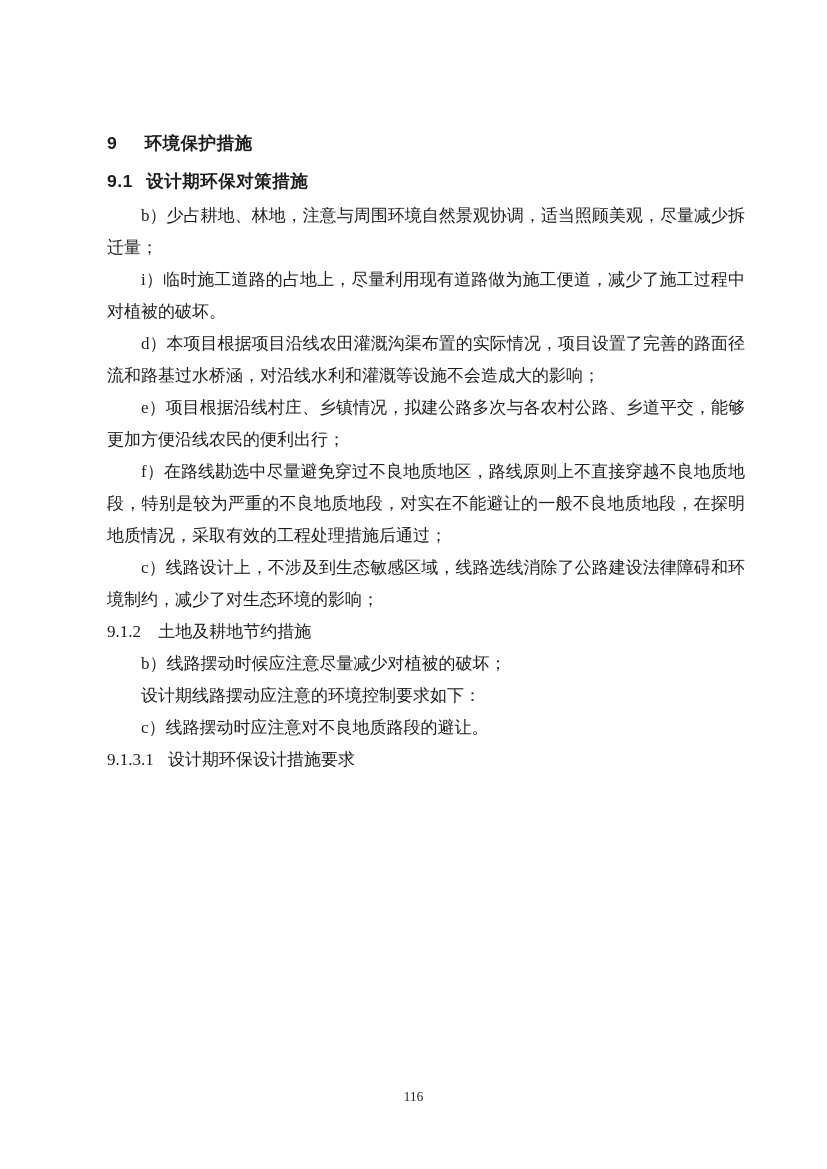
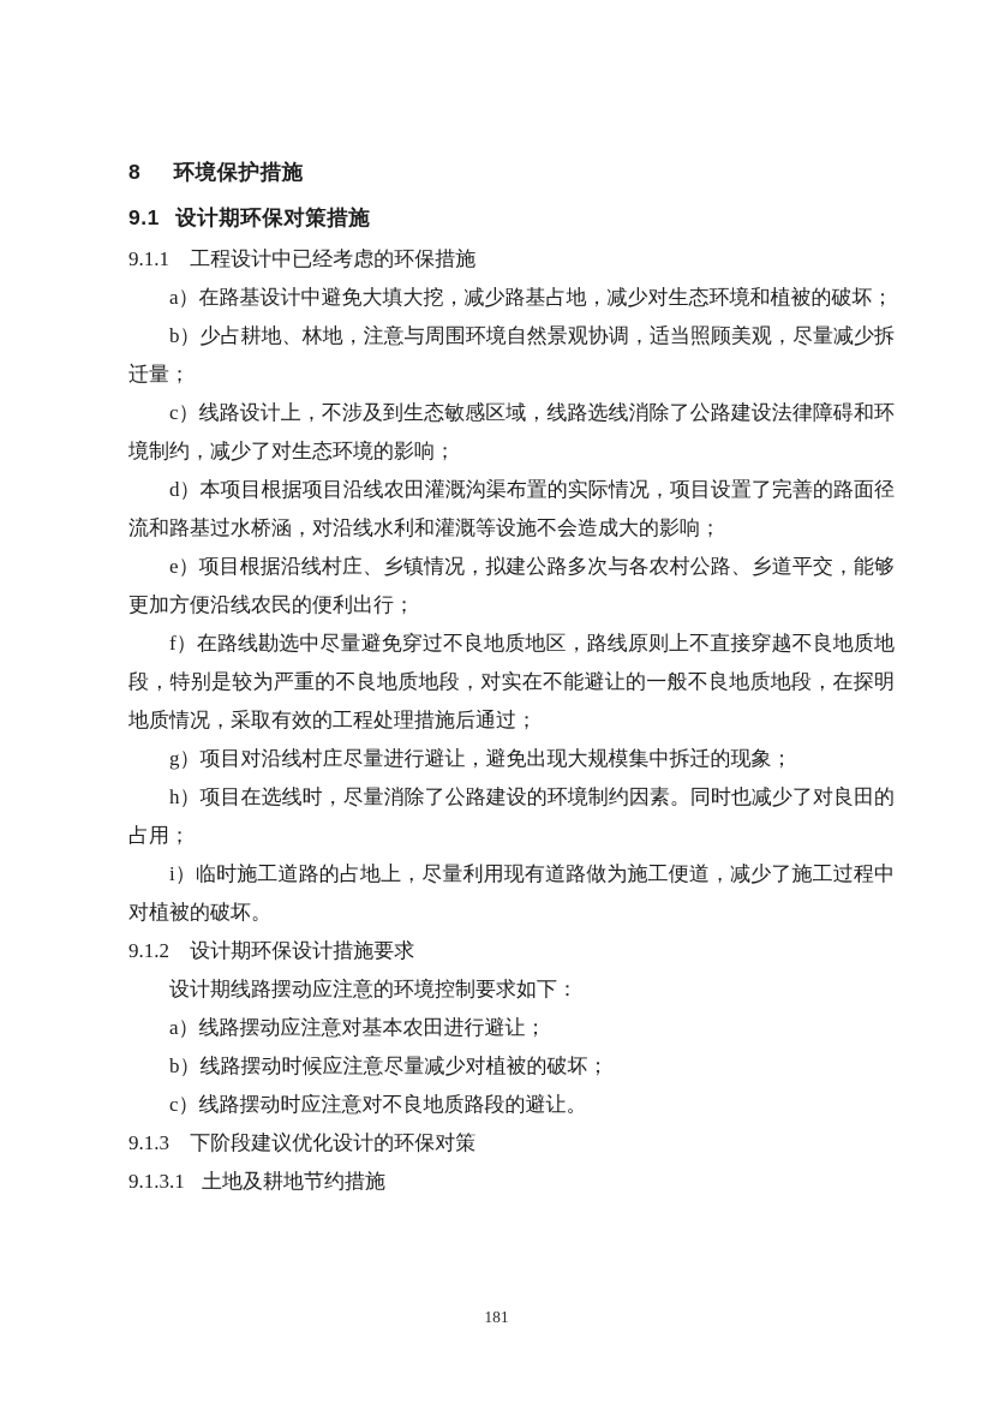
- 9 环境保护措施
+ 8 环境保护措施
  9.1 设计期环保对策措施
+ 9.1.1 工程设计中已经考虑的环保措施
+ a）在路基设计中避免大填大挖，减少路基占地，减少对生态环境和植被的破坏；
  b）少占耕地、林地，注意与周围环境自然景观协调，适当照顾美观，尽量减少拆迁量；
- i）临时施工道路的占地上，尽量利用现有道路做为施工便道，减少了施工过程中对植被的破坏。
+ c）线路设计上，不涉及到生态敏感区域，线路选线消除了公路建设法律障碍和环境制约，减少了对生态环境的影响；
  d）本项目根据项目沿线农田灌溉沟渠布置的实际情况，项目设置了完善的路面径流和路基过水桥涵，对沿线水利和灌溉等设施不会造成大的影响；
  e）项目根据沿线村庄、乡镇情况，拟建公路多次与各农村公路、乡道平交，能够更加方便沿线农民的便利出行；
  f）在路线勘选中尽量避免穿过不良地质地区，路线原则上不直接穿越不良地质地段，特别是较为严重的不良地质地段，对实在不能避让的一般不良地质地段，在探明地质情况，采取有效的工程处理措施后通过；
+ g）项目对沿线村庄尽量进行避让，避免出现大规模集中拆迁的现象；
+ h）项目在选线时，尽量消除了公路建设的环境制约因素。同时也减少了对良田的占用；
- c）线路设计上，不涉及到生态敏感区域，线路选线消除了公路建设法律障碍和环境制约，减少了对生态环境的影响；
+ i）临时施工道路的占地上，尽量利用现有道路做为施工便道，减少了施工过程中对植被的破坏。
- 9.1.2 土地及耕地节约措施
+ 9.1.2 设计期环保设计措施要求
- b）线路摆动时候应注意尽量减少对植被的破坏；
+ 设计期线路摆动应注意的环境控制要求如下：
+ a）线路摆动应注意对基本农田进行避让；
- 设计期线路摆动应注意的环境控制要求如下：
+ b）线路摆动时候应注意尽量减少对植被的破坏；
  c）线路摆动时应注意对不良地质路段的避让。
+ 9.1.3 下阶段建议优化设计的环保对策
- 9.1.3.1 设计期环保设计措施要求
+ 9.1.3.1 土地及耕地节约措施
- 116
+ 181
